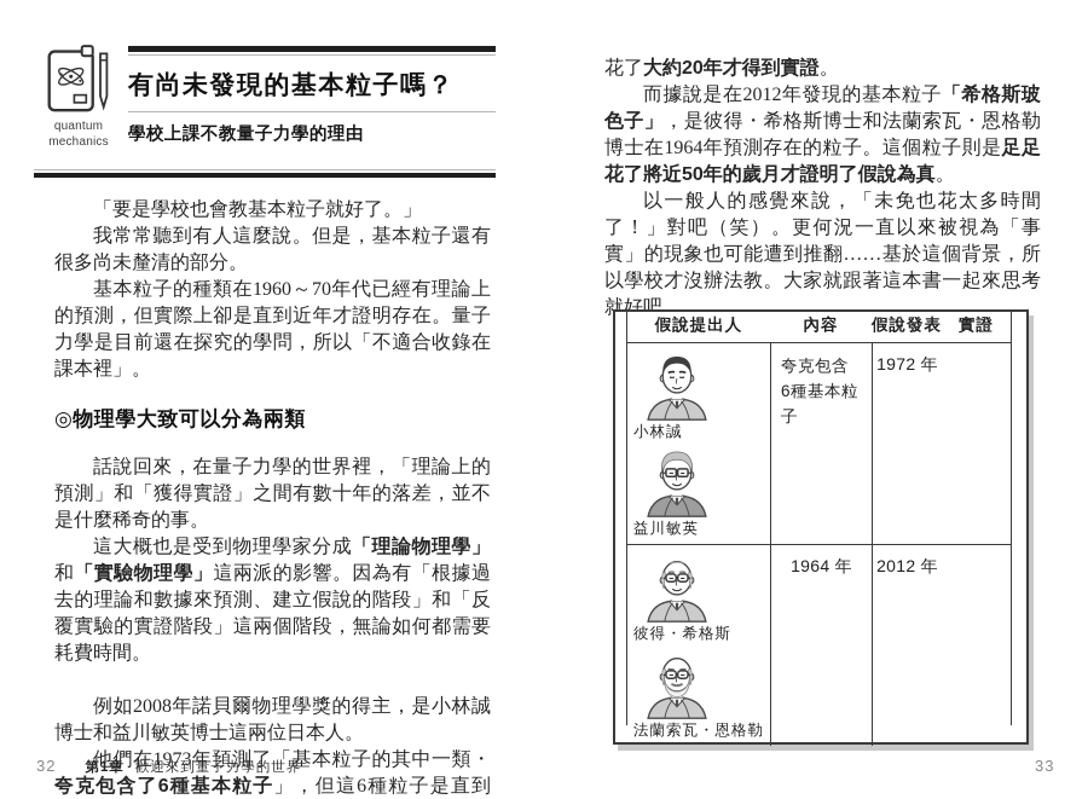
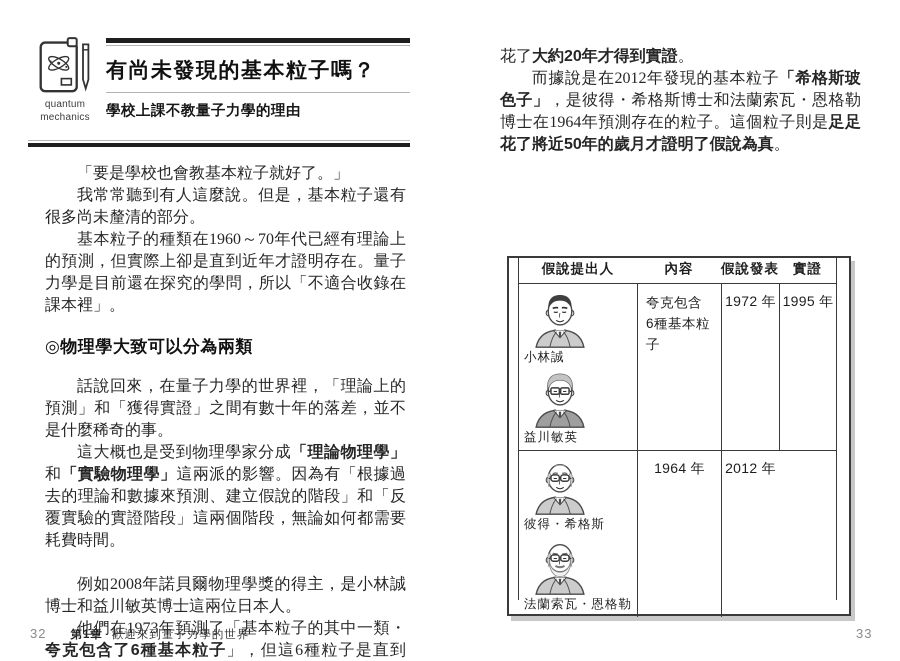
  quantum mechanics
  有尚未發現的基本粒子嗎？
  學校上課不教量子力學的理由
  「要是學校也會教基本粒子就好了。」
  我常常聽到有人這麼說。但是，基本粒子還有很多尚未釐清的部分。
  基本粒子的種類在1960～70年代已經有理論上的預測，但實際上卻是直到近年才證明存在。量子力學是目前還在探究的學問，所以「不適合收錄在課本裡」。
  ◎物理學大致可以分為兩類
  話說回來，在量子力學的世界裡，「理論上的預測」和「獲得實證」之間有數十年的落差，並不是什麼稀奇的事。
  這大概也是受到物理學家分成「理論物理學」和「實驗物理學」這兩派的影響。因為有「根據過去的理論和數據來預測、建立假說的階段」和「反覆實驗的實證階段」這兩個階段，無論如何都需要耗費時間。
  例如2008年諾貝爾物理學獎的得主，是小林誠博士和益川敏英博士這兩位日本人。
  他們在1973年預測了「基本粒子的其中一類・夸克包含了6種基本粒子」，但這6種粒子是直到
  花了大約20年才得到實證。
  而據說是在2012年發現的基本粒子「希格斯玻色子」，是彼得・希格斯博士和法蘭索瓦・恩格勒博士在1964年預測存在的粒子。這個粒子則是足足花了將近50年的歲月才證明了假說為真。
- 以一般人的感覺來說，「未免也花太多時間了！」對吧（笑）。更何況一直以來被視為「事實」的現象也可能遭到推翻……基於這個背景，所以學校才沒辦法教。大家就跟著這本書一起來思考就好吧。
  假說提出人
  內容
  假說發表
  實證
  小林誠
  益川敏英
  夸克包含
  6種基本粒子
  1972 年
+ 1995 年
  彼得・希格斯
  法蘭索瓦・恩格勒
  1964 年
  2012 年
  32
  第1章
  歡迎來到量子力學的世界
  33
